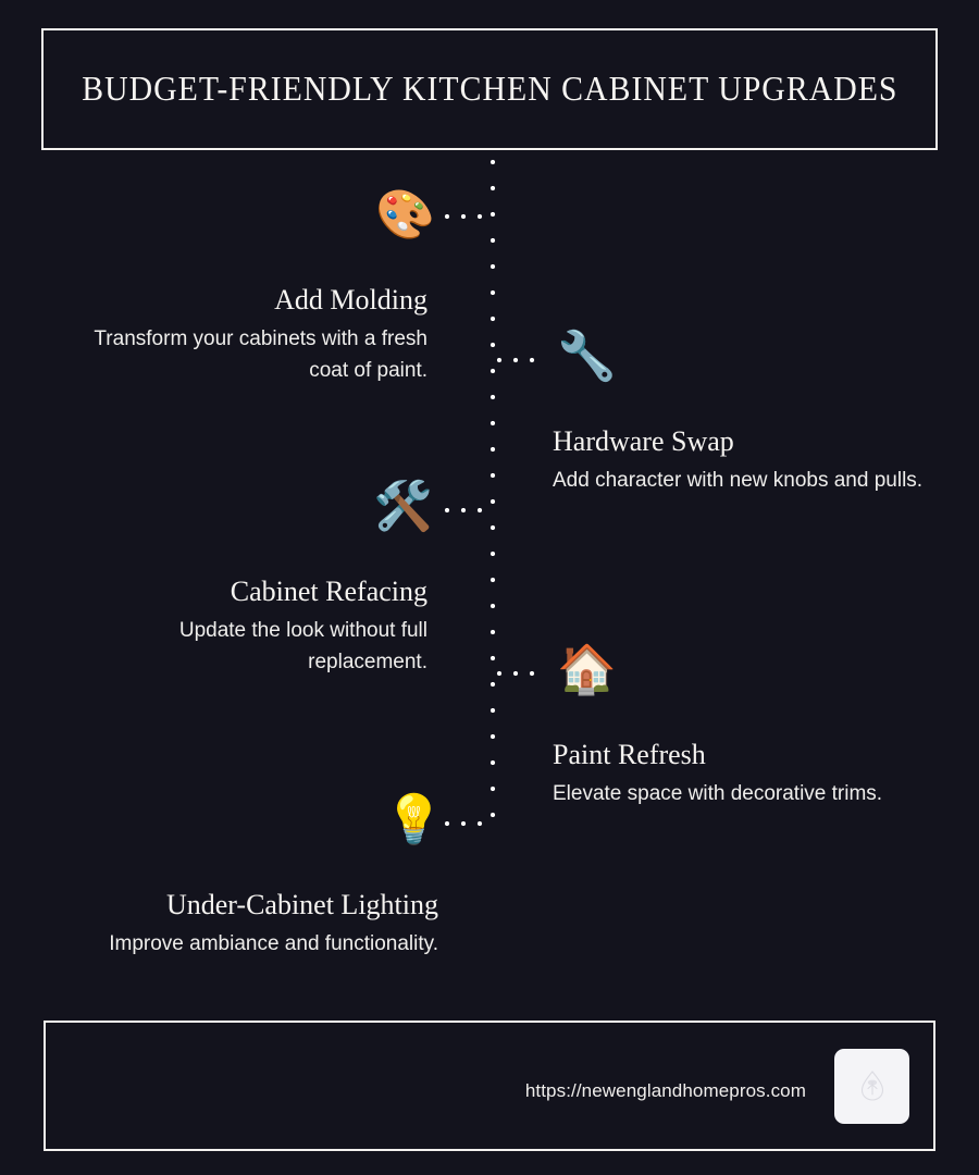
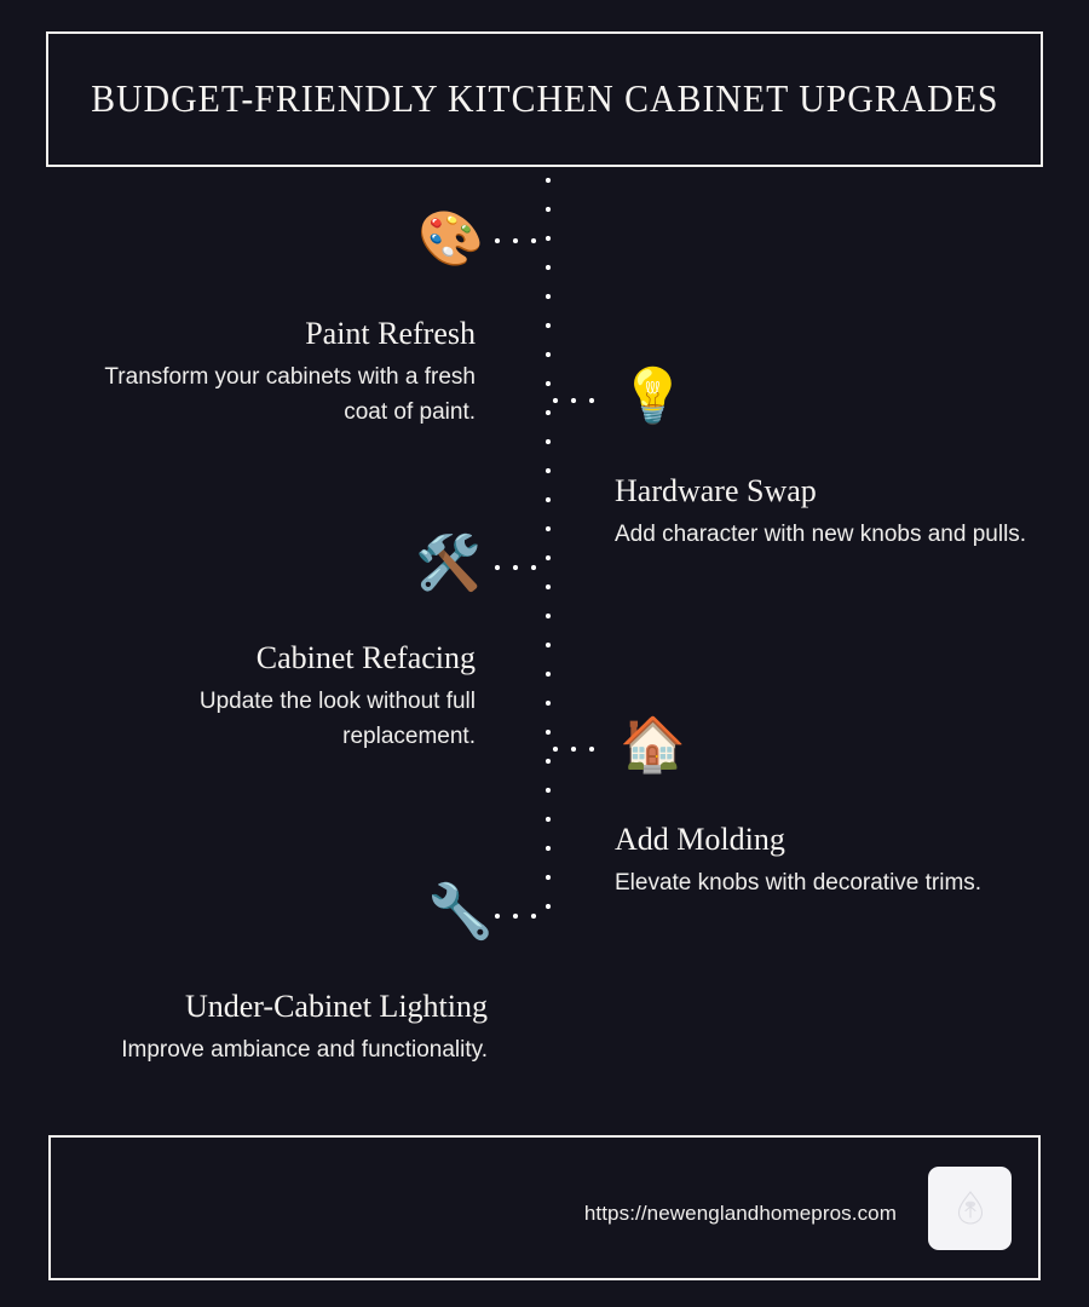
  BUDGET-FRIENDLY KITCHEN CABINET UPGRADES
  🎨
- Add Molding
+ Paint Refresh
  Transform your cabinets with a fresh coat of paint.
- 🔧
+ 💡
  Hardware Swap
  Add character with new knobs and pulls.
  🛠️
  Cabinet Refacing
  Update the look without full replacement.
  🏠
- Paint Refresh
+ Add Molding
- Elevate space with decorative trims.
+ Elevate knobs with decorative trims.
- 💡
+ 🔧
  Under-Cabinet Lighting
  Improve ambiance and functionality.
  https://newenglandhomepros.com
